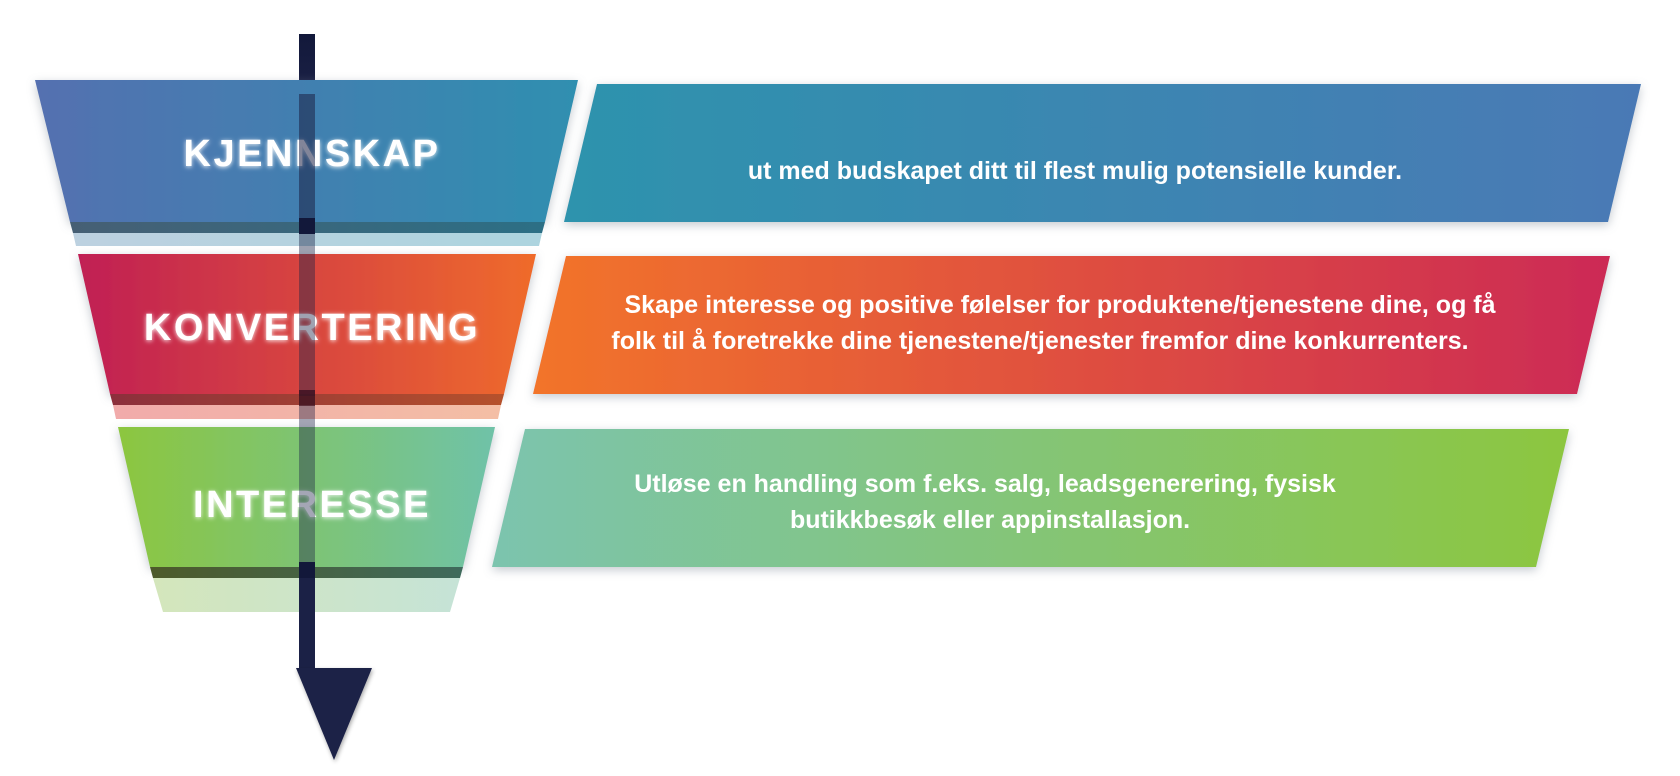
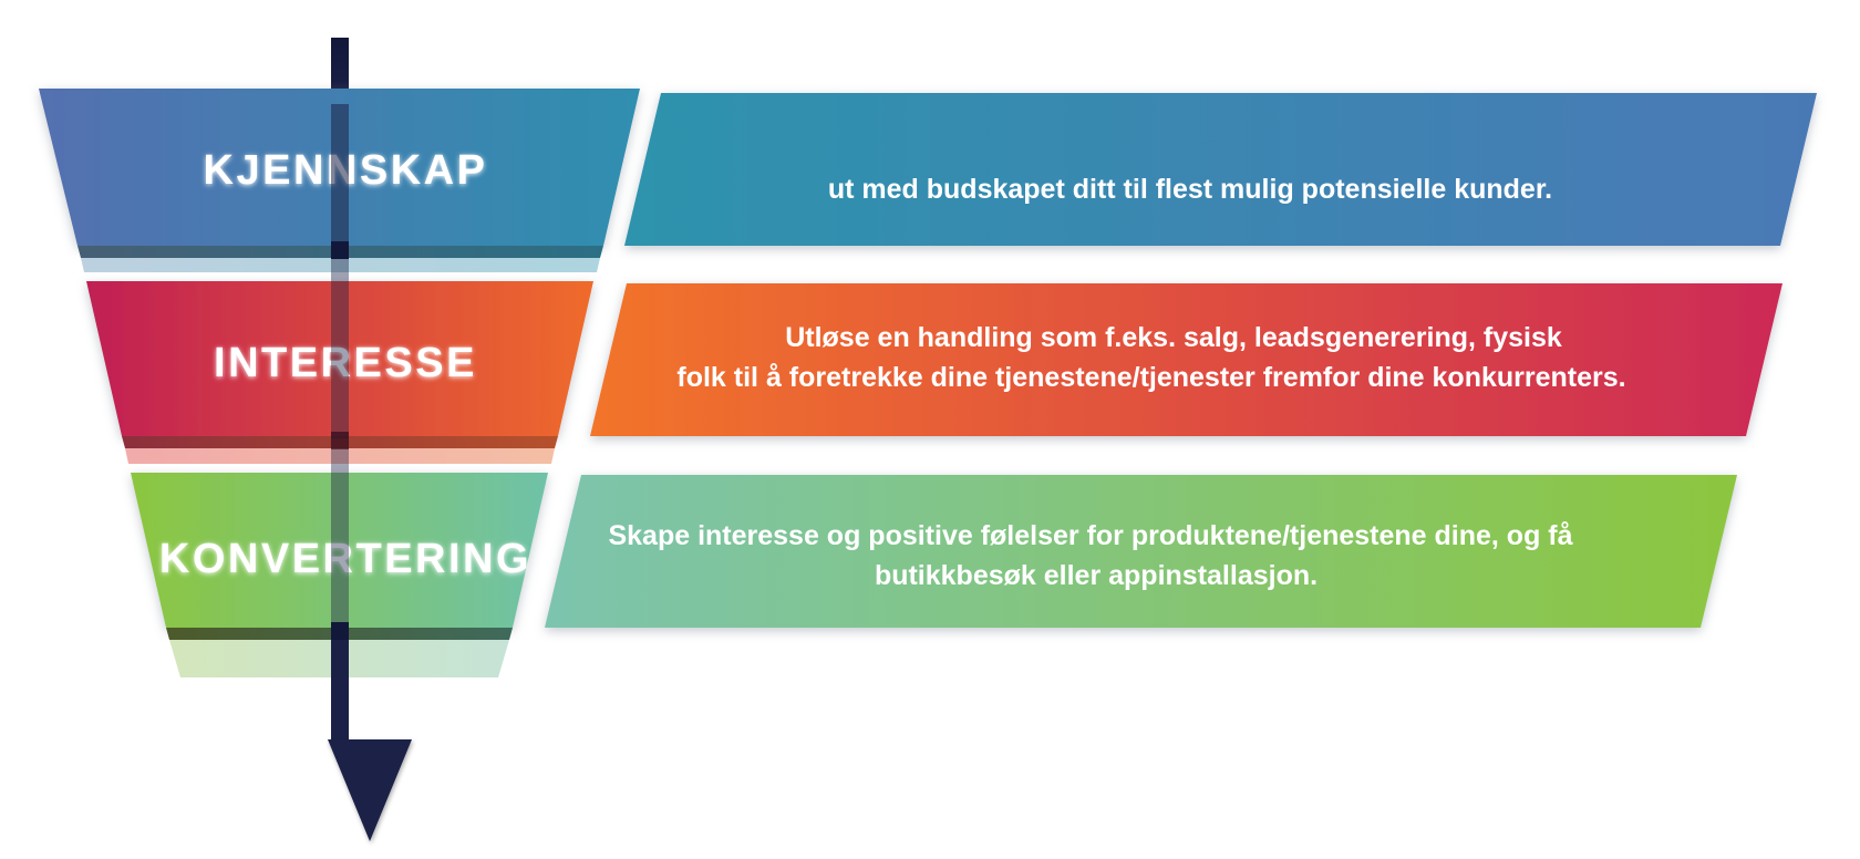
  KJENNSKAP
  ut med budskapet ditt til flest mulig potensielle kunder.
- KONVERTERING
+ INTERESSE
- Skape interesse og positive følelser for produktene/tjenestene dine, og få
+ Utløse en handling som f.eks. salg, leadsgenerering, fysisk
  folk til å foretrekke dine tjenestene/tjenester fremfor dine konkurrenters.
- INTERESSE
+ KONVERTERING
- Utløse en handling som f.eks. salg, leadsgenerering, fysisk
+ Skape interesse og positive følelser for produktene/tjenestene dine, og få
  butikkbesøk eller appinstallasjon.
